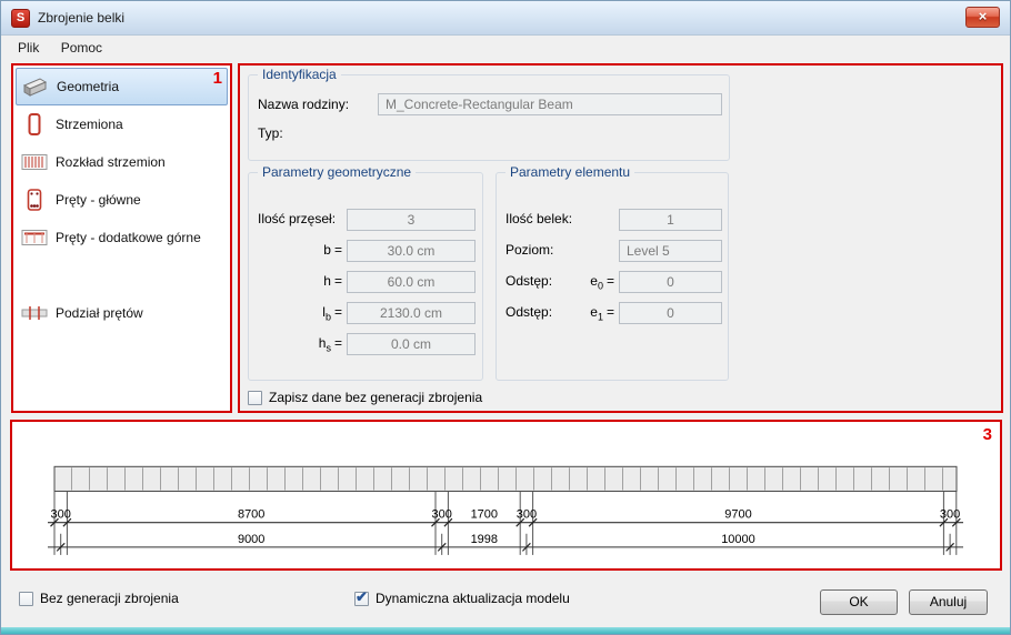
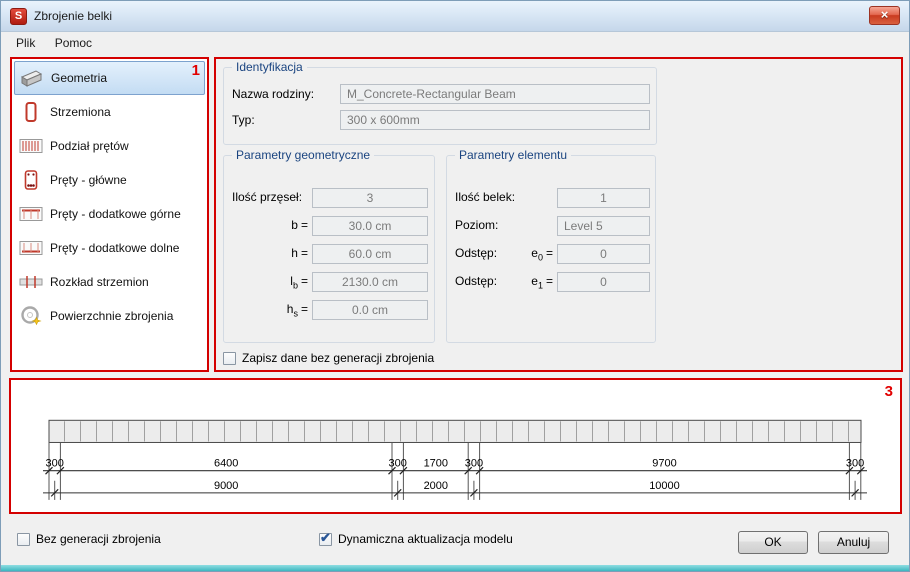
  S
  Zbrojenie belki
  ×
  Plik Pomoc
  1
  Geometria
  Strzemiona
- Rozkład strzemion
+ Podział prętów
  Pręty - główne
  Pręty - dodatkowe górne
+ Pręty - dodatkowe dolne
- Podział prętów
+ Rozkład strzemion
+ Powierzchnie zbrojenia
  Identyfikacja
  Nazwa rodziny:
  M_Concrete-Rectangular Beam
  Typ:
+ 300 x 600mm
  Parametry geometryczne
  Ilość przęseł:
  3
  b =
  30.0 cm
  h =
  60.0 cm
  lb =
  2130.0 cm
  hs =
  0.0 cm
  Parametry elementu
  Ilość belek:
  1
  Poziom:
  Level 5
  Odstęp:
  e0 =
  0
  Odstęp:
  e1 =
  0
  Zapisz dane bez generacji zbrojenia
  3
  300
- 8700
+ 6400
  300
  1700
  300
  9700
  300
  9000
- 1998
+ 2000
  10000
  Bez generacji zbrojenia
  ✔
  Dynamiczna aktualizacja modelu
  OK
  Anuluj
